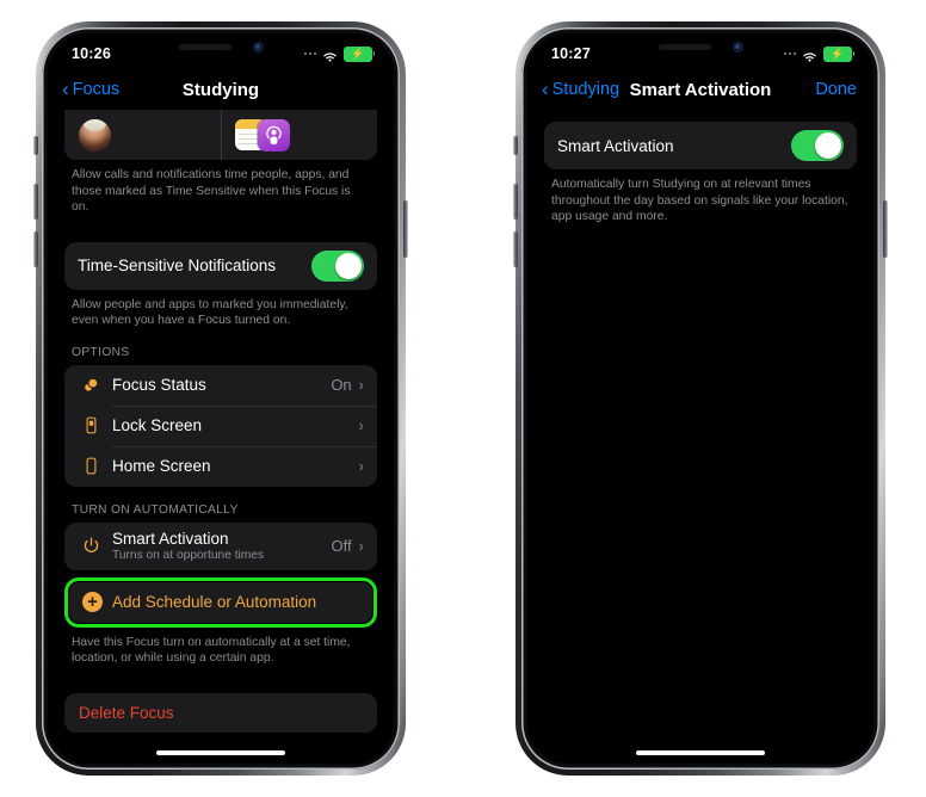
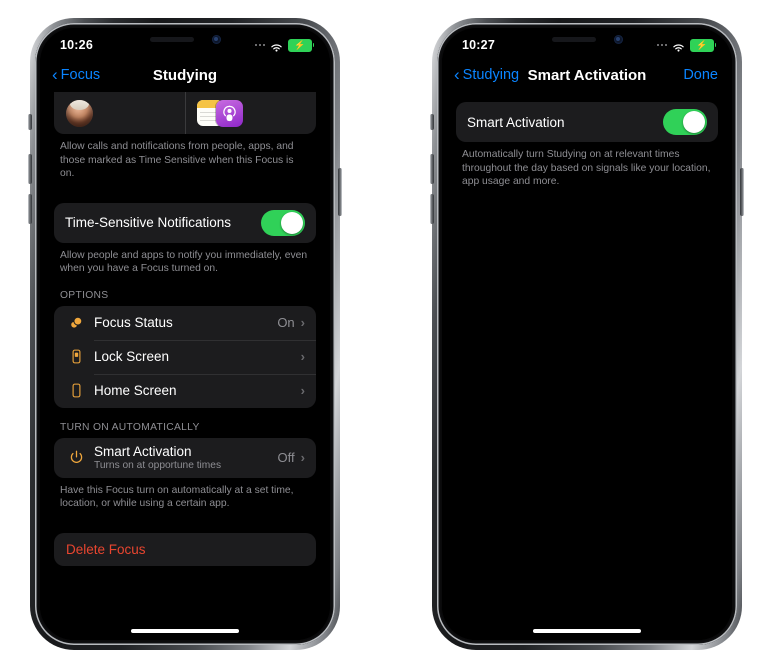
  10:26
  ⚡
  ‹
  Focus
  Studying
- Allow calls and notifications time people, apps, and those marked as Time Sensitive when this Focus is on.
+ Allow calls and notifications from people, apps, and those marked as Time Sensitive when this Focus is on.
  Time-Sensitive Notifications
- Allow people and apps to marked you immediately, even when you have a Focus turned on.
+ Allow people and apps to notify you immediately, even when you have a Focus turned on.
  OPTIONS
  Focus Status
  On
  ›
  Lock Screen
  ›
  Home Screen
  ›
  TURN ON AUTOMATICALLY
  Smart Activation
  Turns on at opportune times
  Off
  ›
- Add Schedule or Automation
  Have this Focus turn on automatically at a set time, location, or while using a certain app.
  Delete Focus
  10:27
  ⚡
  ‹
  Studying
  Smart Activation
  Done
  Smart Activation
  Automatically turn Studying on at relevant times throughout the day based on signals like your location, app usage and more.
